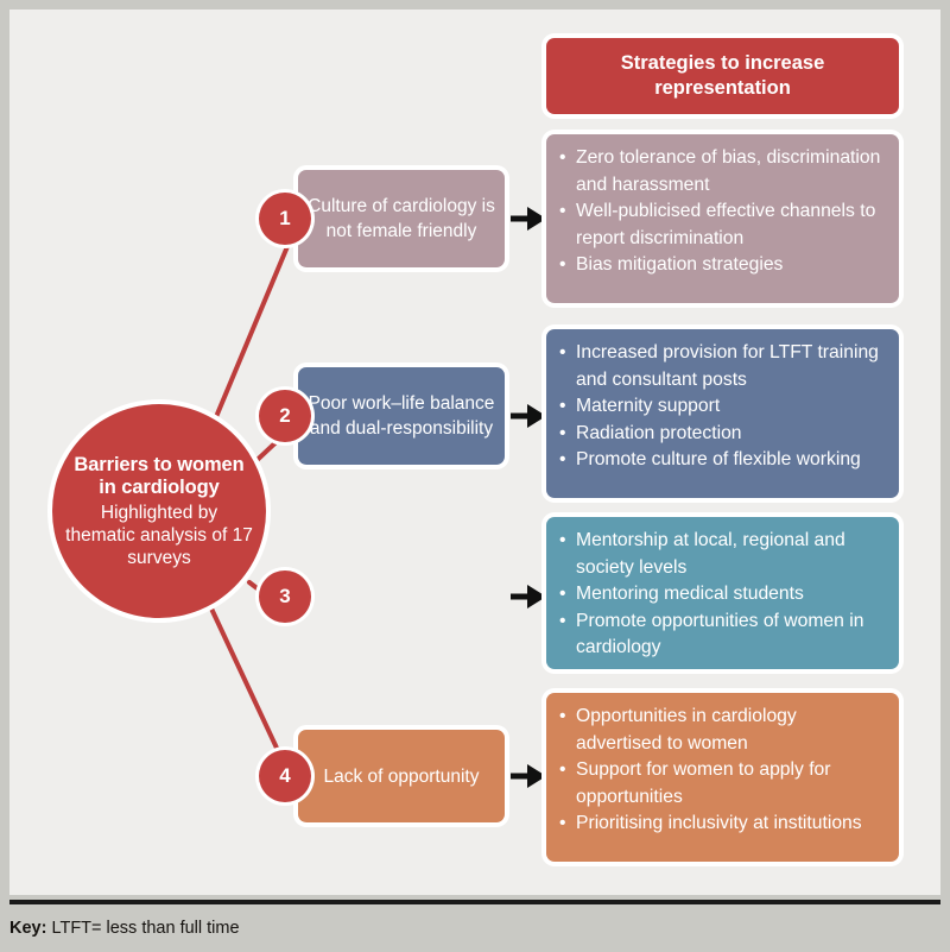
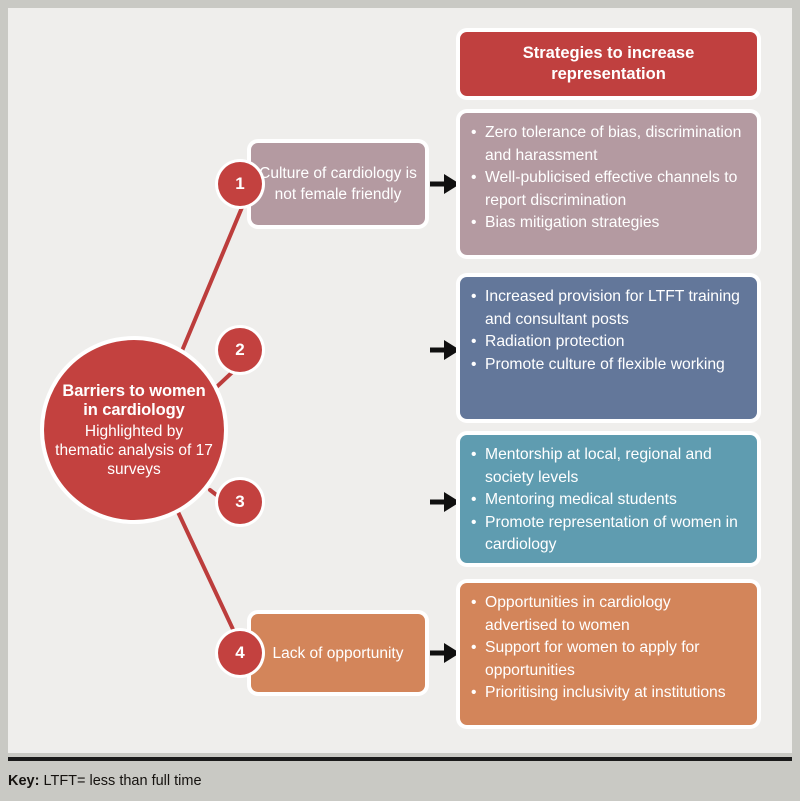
  Strategies to increase representation
  Barriers to women in cardiology
  Highlighted by thematic analysis of 17 surveys
  1
  Culture of cardiology is not female friendly
  Zero tolerance of bias, discrimination and harassment
  Well-publicised effective channels to report discrimination
  Bias mitigation strategies
  2
- Poor work–life balance and dual-responsibility
  Increased provision for LTFT training and consultant posts
- Maternity support
  Radiation protection
  Promote culture of flexible working
  3
  Mentorship at local, regional and society levels
  Mentoring medical students
- Promote opportunities of women in cardiology
+ Promote representation of women in cardiology
  4
  Lack of opportunity
  Opportunities in cardiology advertised to women
  Support for women to apply for opportunities
  Prioritising inclusivity at institutions
  Key: LTFT= less than full time
